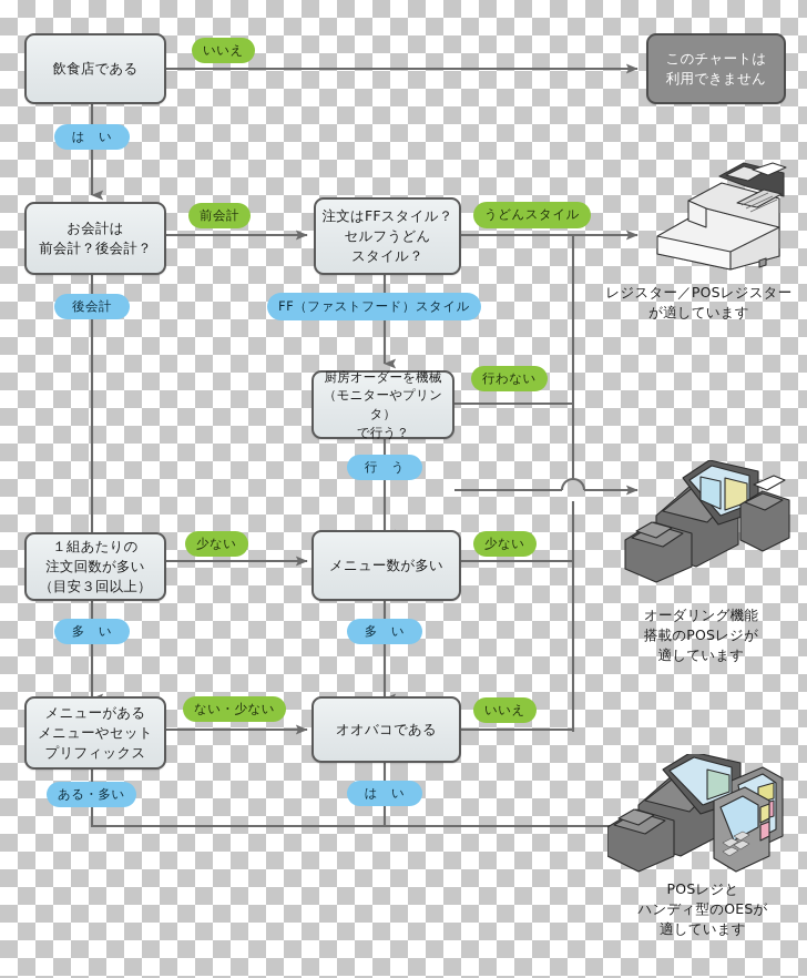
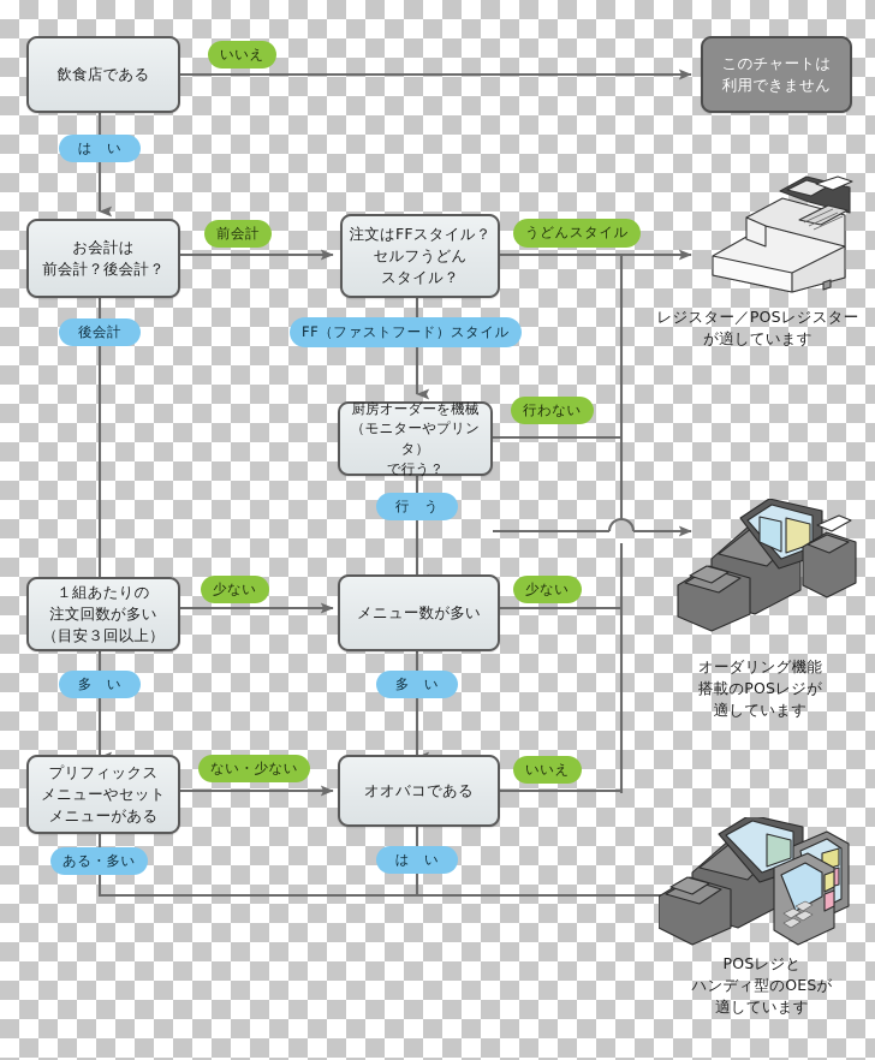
  飲食店である
  このチャートは
  利用できません
  お会計は
  前会計？後会計？
  注文はFFスタイル？
  セルフうどん
  スタイル？
  厨房オーダーを機械
  （モニターやプリンタ）
  で行う？
  １組あたりの
  注文回数が多い
  （目安３回以上）
  メニュー数が多い
- メニューがある
+ プリフィックス
  メニューやセット
- プリフィックス
+ メニューがある
  オオバコである
  いいえ
  は い
  前会計
  後会計
  うどんスタイル
  FF（ファストフード）スタイル
  行わない
  行 う
  少ない
  多 い
  少ない
  多 い
  ない・少ない
  ある・多い
  いいえ
  は い
  レジスター／POSレジスター
  が適しています
  オーダリング機能
  搭載のPOSレジが
  適しています
  POSレジと
  ハンディ型のOESが
  適しています
